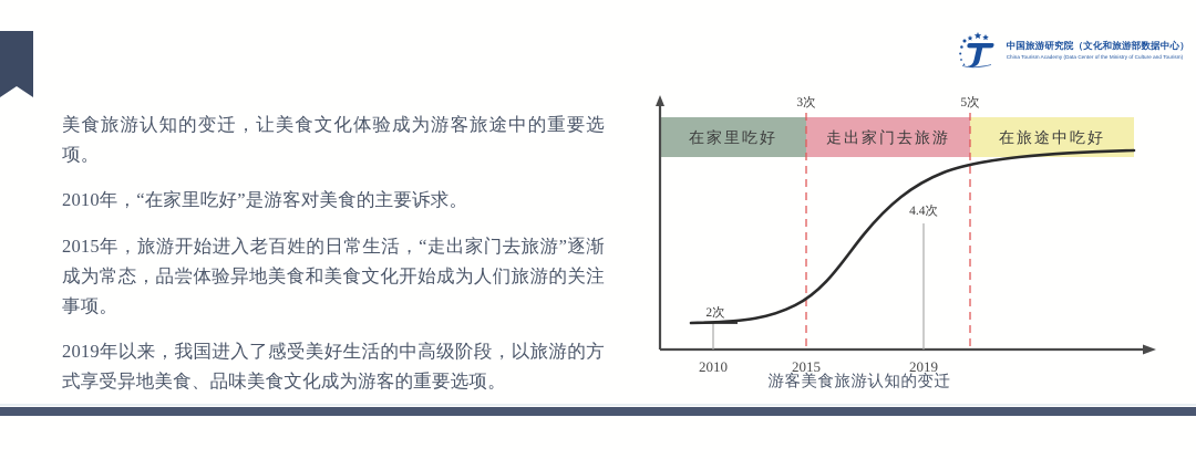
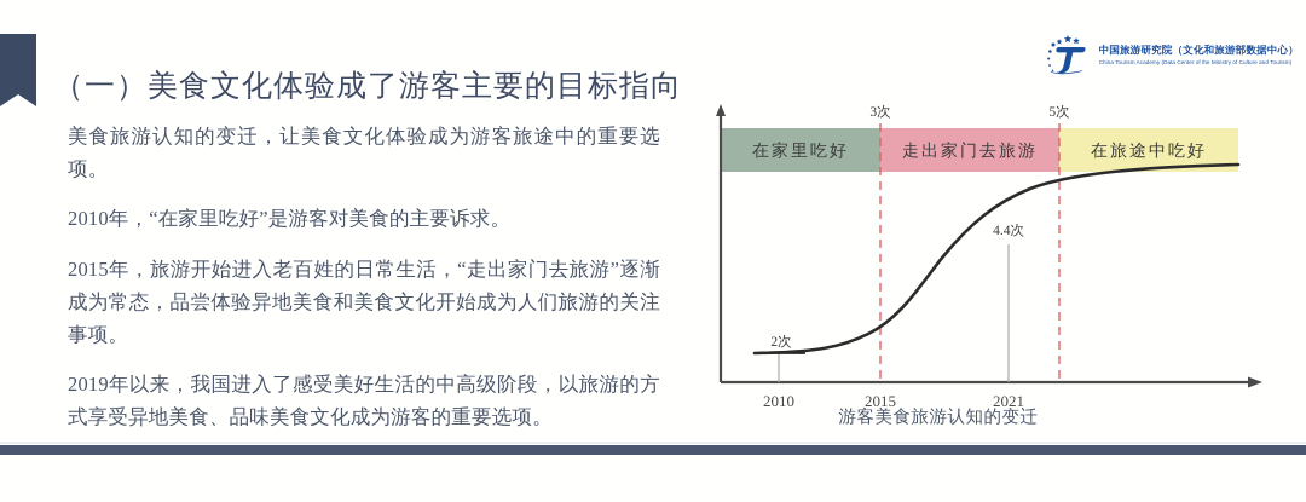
+ （一）美食文化体验成了游客主要的目标指向
  美食旅游认知的变迁，让美食文化体验成为游客旅途中的重要选项。
  2010年，“在家里吃好”是游客对美食的主要诉求。
  2015年，旅游开始进入老百姓的日常生活，“走出家门去旅游”逐渐成为常态，品尝体验异地美食和美食文化开始成为人们旅游的关注事项。
  2019年以来，我国进入了感受美好生活的中高级阶段，以旅游的方式享受异地美食、品味美食文化成为游客的重要选项。
  中国旅游研究院（文化和旅游部数据中心）
  在家里吃好
  走出家门去旅游
  在旅途中吃好
  3次
  5次
  2次
  4.4次
  2010
  2015
- 2019
+ 2021
  游客美食旅游认知的变迁
